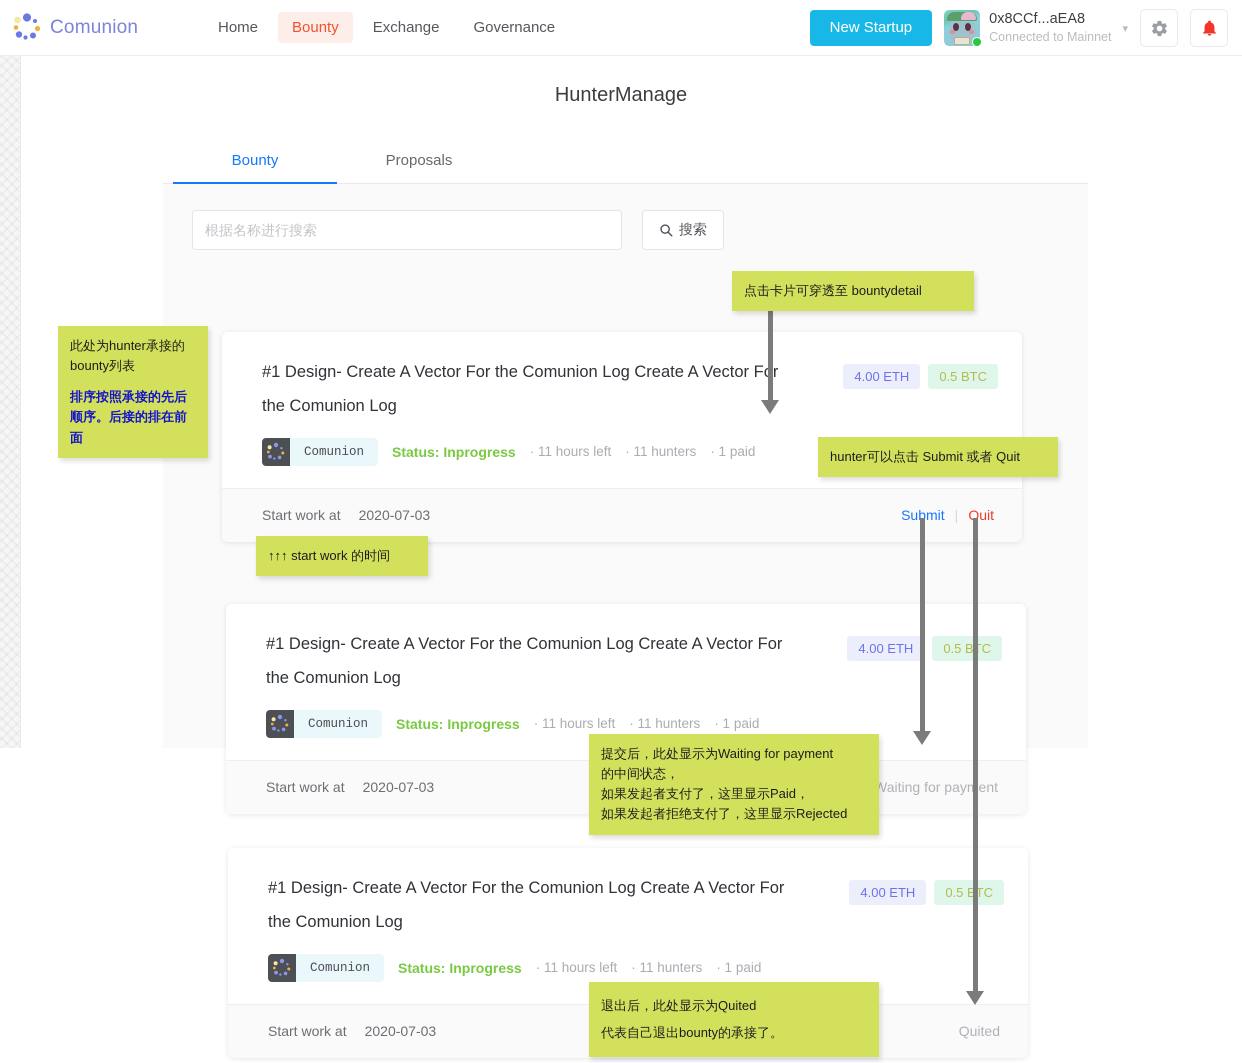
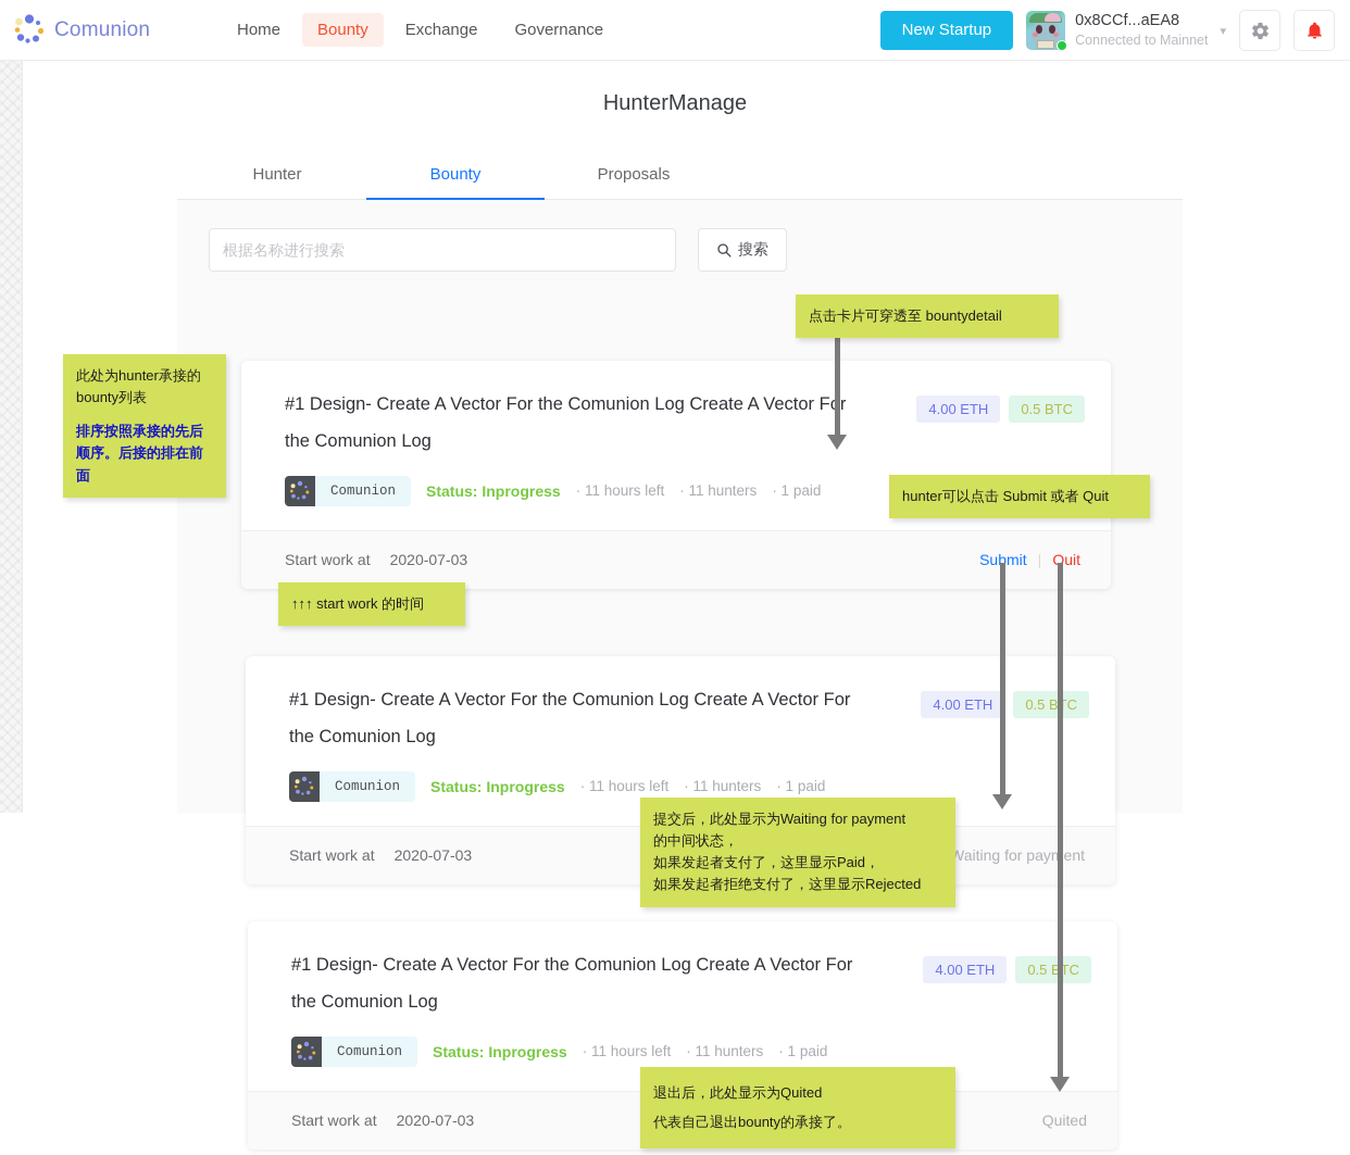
  Comunion
  Home
  Bounty
  Exchange
  Governance
  New Startup
  0x8CCf...aEA8
  Connected to Mainnet
  ▾
  HunterManage
+ Hunter
  Bounty
  Proposals
  根据名称进行搜索
  搜索
  #1 Design- Create A Vector For the Comunion Log Create A Vector Fr the Comunion Log
  4.00 ETH
  0.5 BTC
  Comunion
  Status: Inprogress
  · 11 hours left
  · 11 hunters
  · 1 paid
  Start work at
  2020-07-03
  Submit
  |
  Quit
  #1 Design- Create A Vector For the Comunion Log Create A Vector For the Comunion Log
  4.00 ETH
  0.5 BTC
  Comunion
  Status: Inprogress
  · 11 hours left
  · 11 hunters
  · 1 paid
  Start work at
  2020-07-03
  Waiting for payent
  #1 Design- Create A Vector For the Comunion Log Create A Vector For the Comunion Log
  4.00 ETH
  0.5 BTC
  Comunion
  Status: Inprogress
  · 11 hours left
  · 11 hunters
  · 1 paid
  Start work at
  2020-07-03
  Quited
  此处为hunter承接的
  bounty列表
  排序按照承接的先后顺序。后接的排在前面
  点击卡片可穿透至 bountydetail
  hunter可以点击 Submit 或者 Quit
  ↑↑↑ start work 的时间
  提交后，此处显示为Waiting for payment
  的中间状态，
  如果发起者支付了，这里显示Paid，
  如果发起者拒绝支付了，这里显示Rejected
  退出后，此处显示为Quited
  代表自己退出bounty的承接了。
